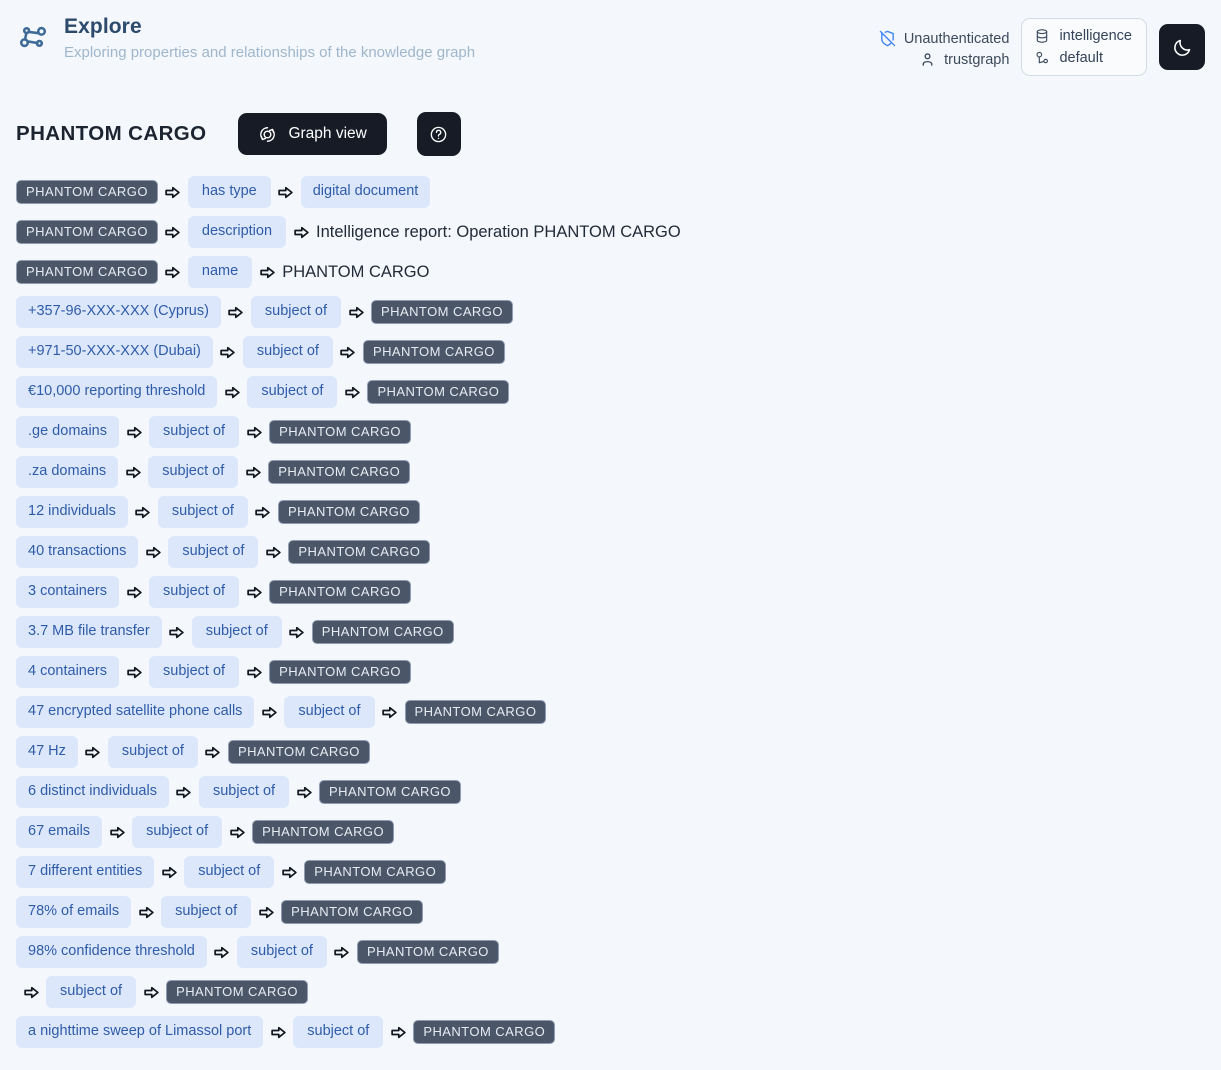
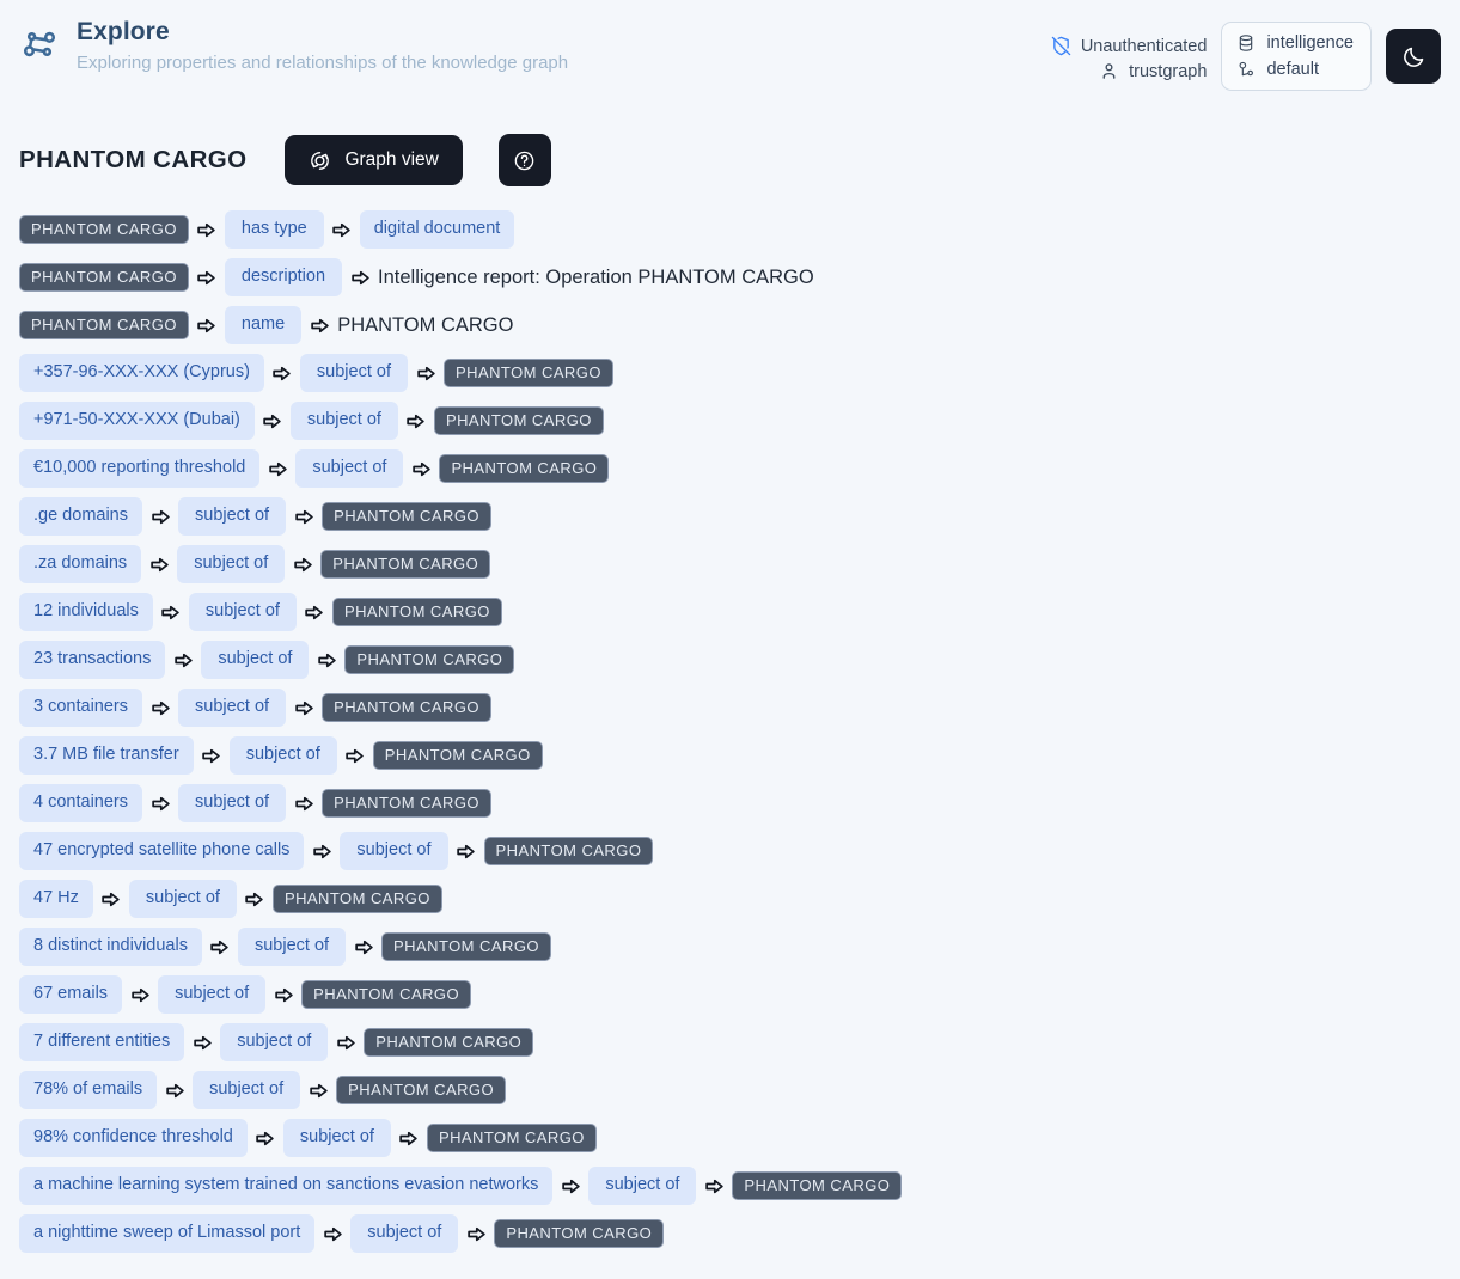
  Explore
  Exploring properties and relationships of the knowledge graph
  Unauthenticated
  trustgraph
  intelligence
  default
  PHANTOM CARGO
  Graph view
  PHANTOM CARGO
  has type
  digital document
  PHANTOM CARGO
  description
  Intelligence report: Operation PHANTOM CARGO
  PHANTOM CARGO
  name
  PHANTOM CARGO
  +357-96-XXX-XXX (Cyprus)
  subject of
  PHANTOM CARGO
  +971-50-XXX-XXX (Dubai)
  subject of
  PHANTOM CARGO
  €10,000 reporting threshold
  subject of
  PHANTOM CARGO
  .ge domains
  subject of
  PHANTOM CARGO
  .za domains
  subject of
  PHANTOM CARGO
  12 individuals
  subject of
  PHANTOM CARGO
- 40 transactions
+ 23 transactions
  subject of
  PHANTOM CARGO
  3 containers
  subject of
  PHANTOM CARGO
  3.7 MB file transfer
  subject of
  PHANTOM CARGO
  4 containers
  subject of
  PHANTOM CARGO
  47 encrypted satellite phone calls
  subject of
  PHANTOM CARGO
  47 Hz
  subject of
  PHANTOM CARGO
- 6 distinct individuals
+ 8 distinct individuals
  subject of
  PHANTOM CARGO
  67 emails
  subject of
  PHANTOM CARGO
  7 different entities
  subject of
  PHANTOM CARGO
  78% of emails
  subject of
  PHANTOM CARGO
  98% confidence threshold
  subject of
  PHANTOM CARGO
+ a machine learning system trained on sanctions evasion networks
  subject of
  PHANTOM CARGO
  a nighttime sweep of Limassol port
  subject of
  PHANTOM CARGO
